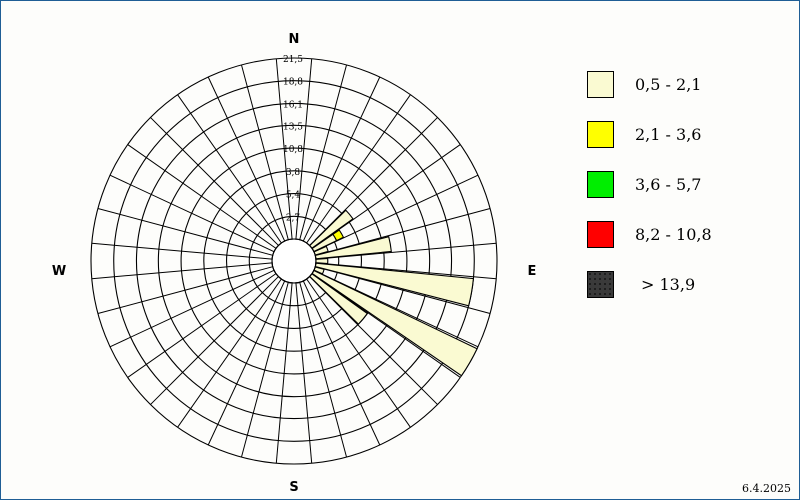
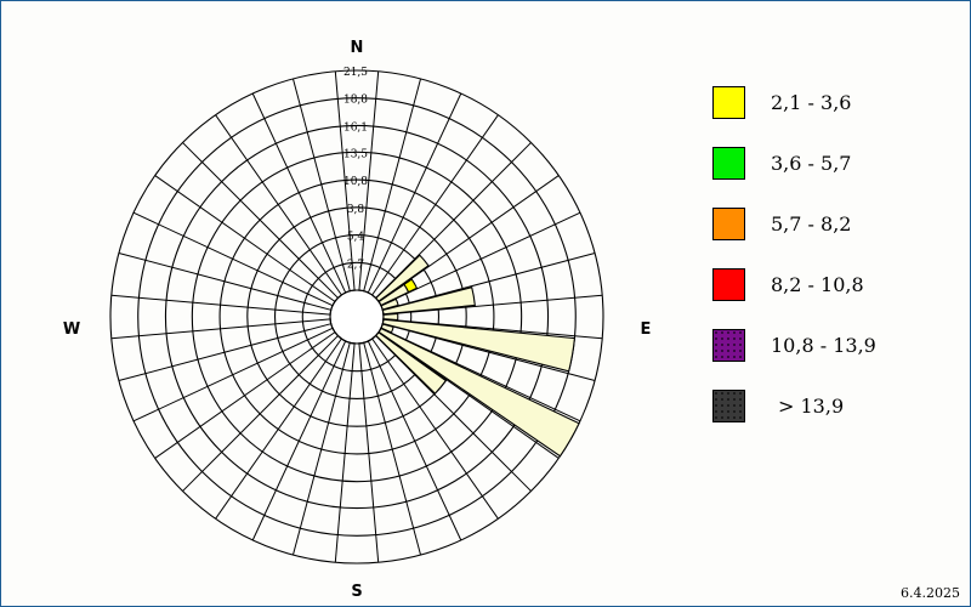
  2,7
  5,4
  3,8
  10,8
  13,5
  16,1
  18,8
  21,5
  N
  S
  W
  E
- 0,5 - 2,1
  2,1 - 3,6
  3,6 - 5,7
+ 5,7 - 8,2
  8,2 - 10,8
+ 10,8 - 13,9
  > 13,9
  6.4.2025
